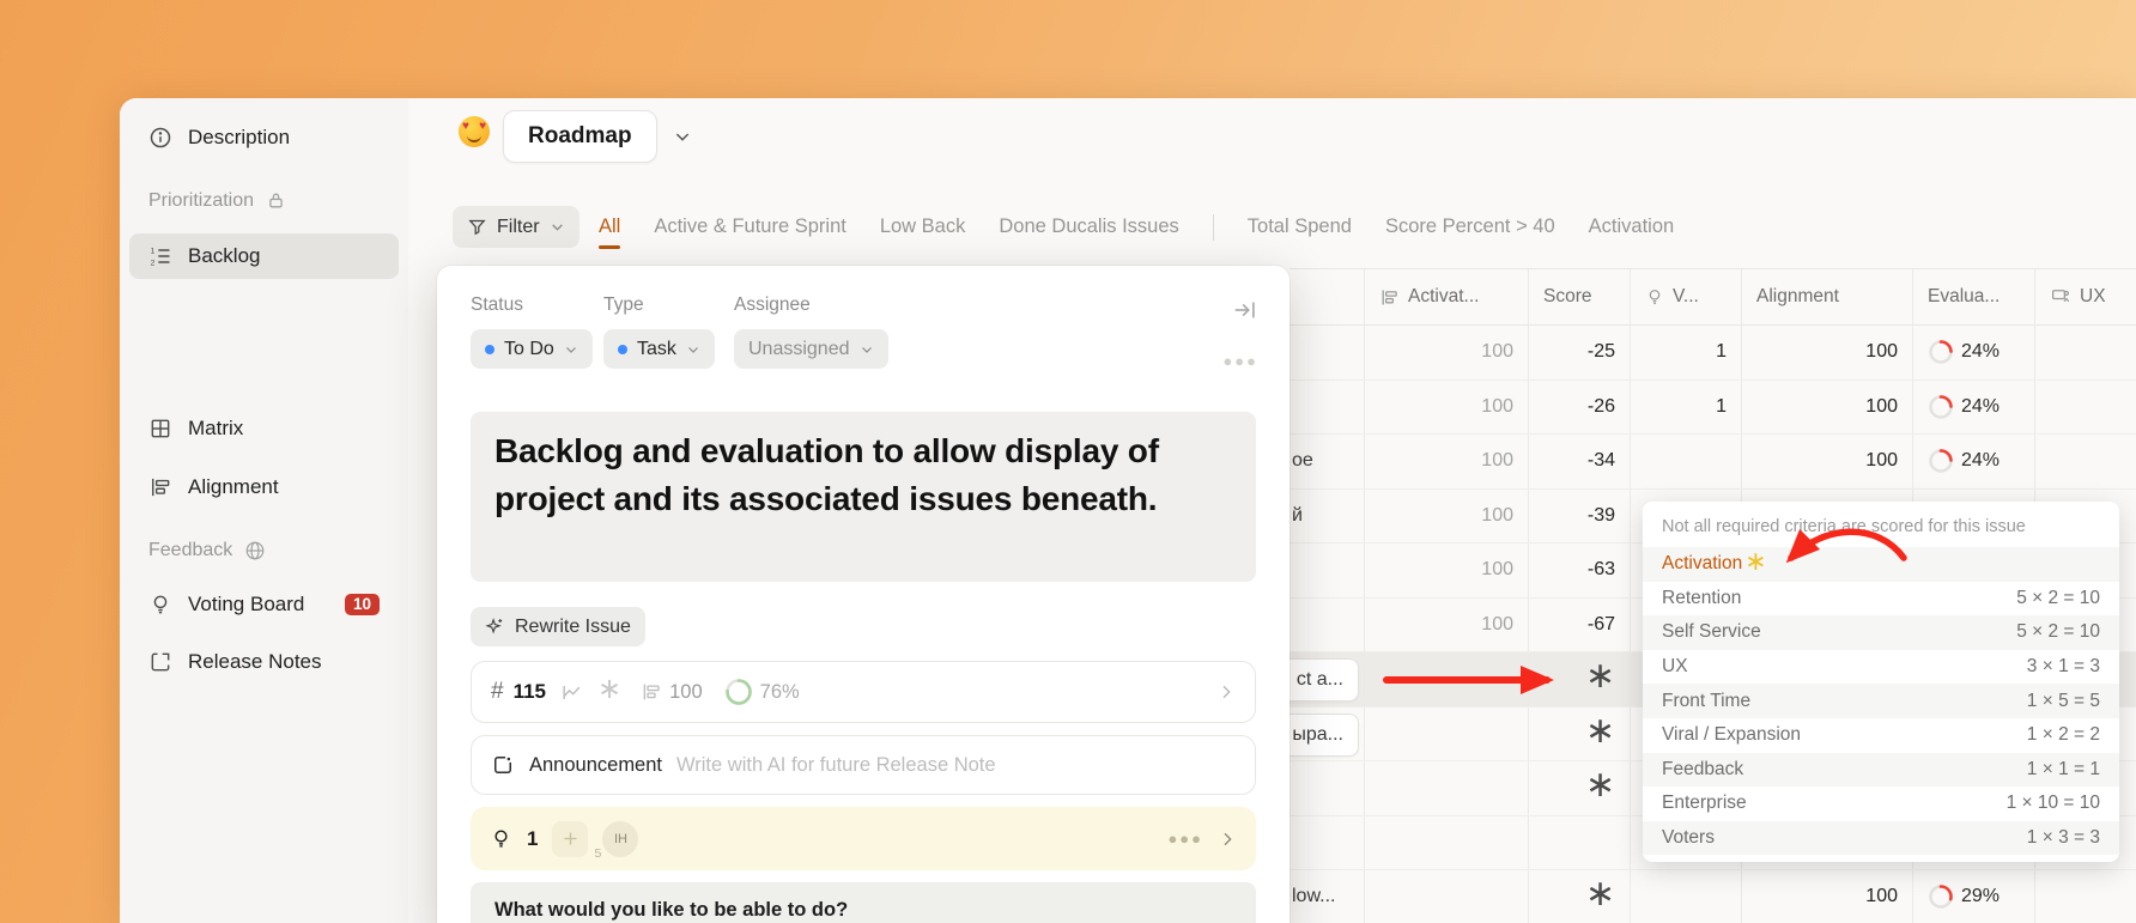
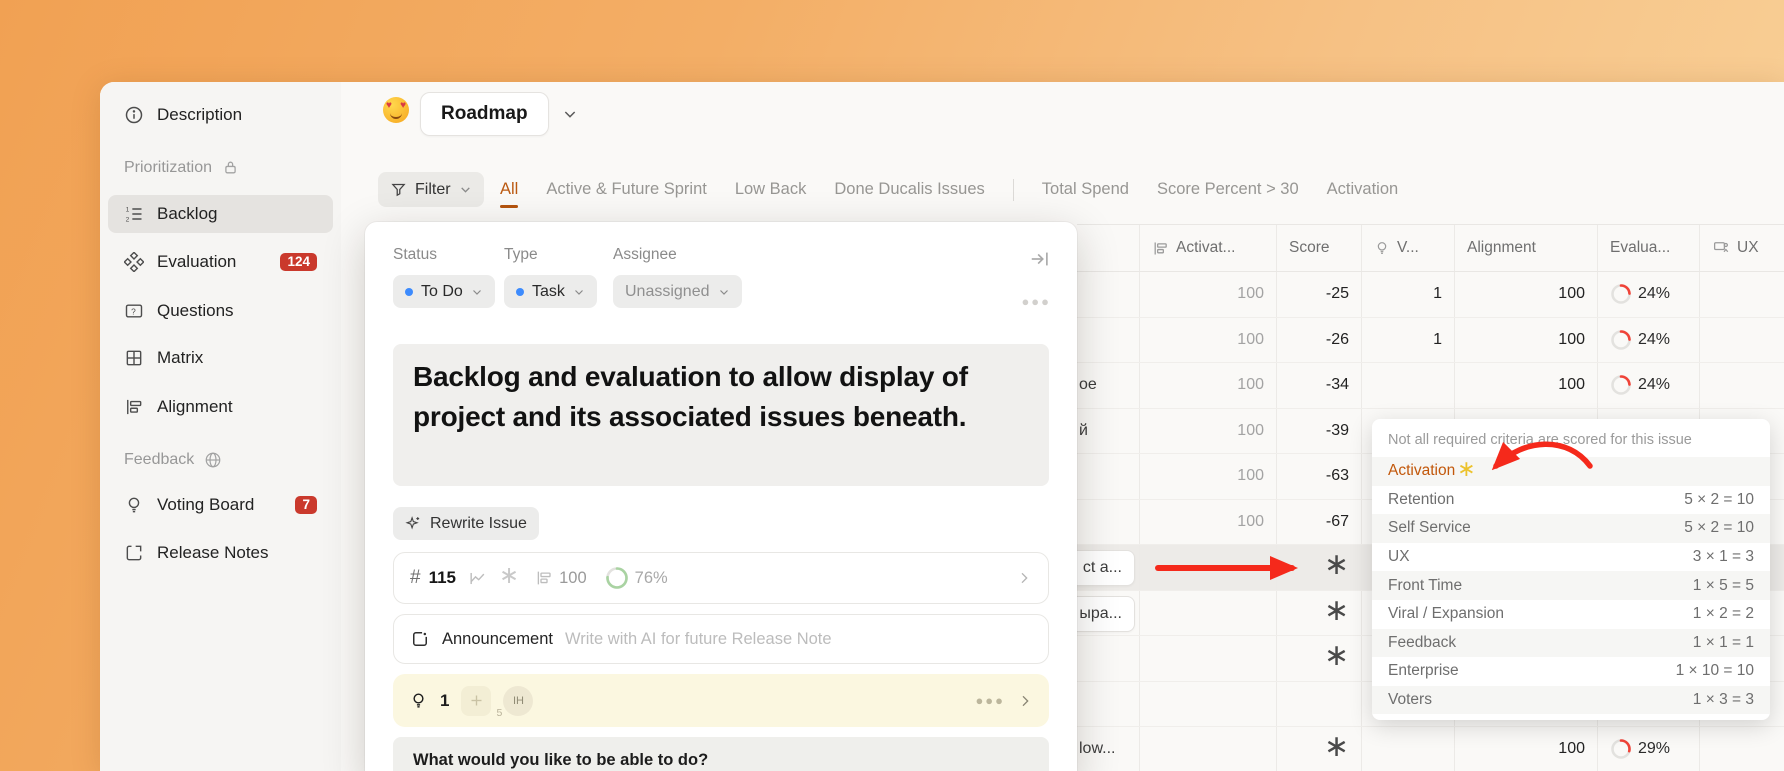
  Description
  Prioritization
  Backlog
+ Evaluation
+ 124
+ ?
+ Questions
  Matrix
  Alignment
  Feedback
  Voting Board
- 10
+ 7
  Release Notes
  ♥
  ♥
  Roadmap
  Filter
  All
  Active & Future Sprint
  Low Back
  Done Ducalis Issues
  Total Spend
- Score Percent > 40
+ Score Percent > 30
  Activation
  Activat...
  Score
  V...
  Alignment
  Evalua...
  UX
  100
  -25
  1
  100
  24%
  100
  -26
  1
  100
  24%
  ое
  100
  -34
  100
  24%
  й
  100
  -39
  100
  -63
  100
  -67
  ct a...
  ∗
  ыра...
  ∗
  ∗
  low...
  ∗
  100
  29%
  Status
  To Do
  Type
  Task
  Assignee
  Unassigned
  ●●●
  Backlog and evaluation to allow display of project and its associated issues beneath.
  Rewrite Issue
  #
  115
  ∗
  100
  76%
  Announcement
  Write with AI for future Release Note
  1
  IH
  5
  ●●●
  What would you like to be able to do?
  Not all required criteria are scored for this issue
  Activation
  ∗
  Retention
  5 × 2 = 10
  Self Service
  5 × 2 = 10
  UX
  3 × 1 = 3
  Front Time
  1 × 5 = 5
  Viral / Expansion
  1 × 2 = 2
  Feedback
  1 × 1 = 1
  Enterprise
  1 × 10 = 10
  Voters
  1 × 3 = 3
